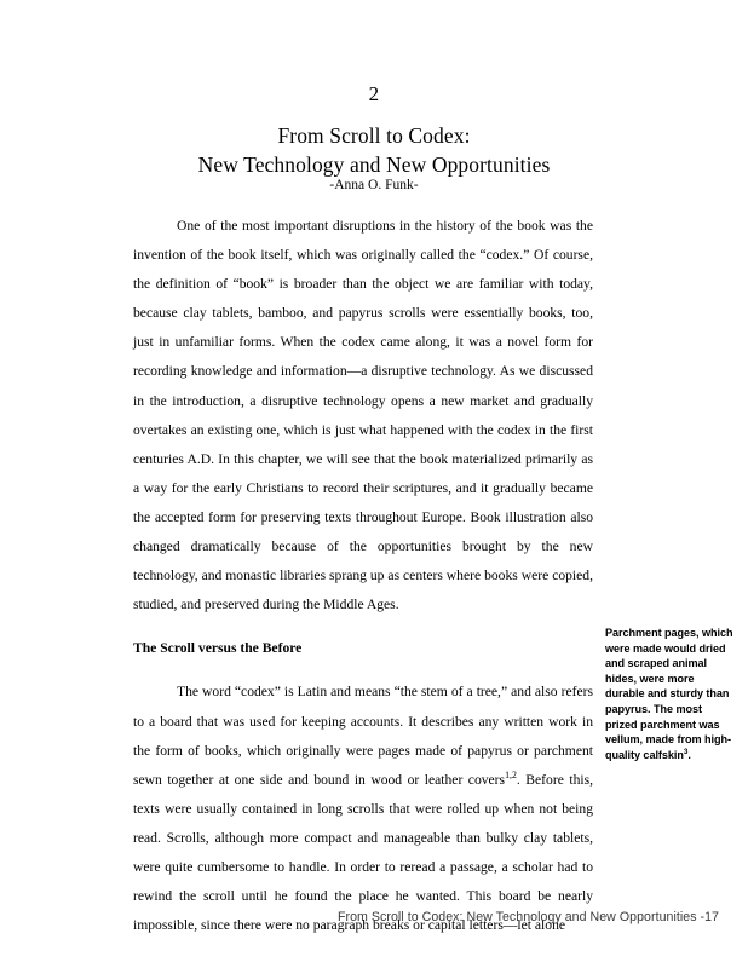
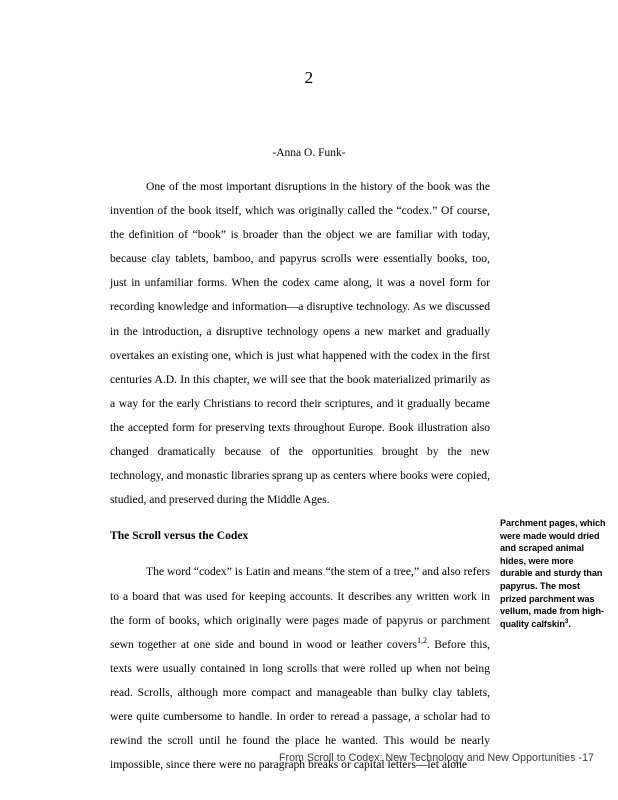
  2
- From Scroll to Codex:
- New Technology and New Opportunities
  -Anna O. Funk-
  One of the most important disruptions in the history of the book was the invention of the book itself, which was originally called the “codex.” Of course, the definition of “book” is broader than the object we are familiar with today, because clay tablets, bamboo, and papyrus scrolls were essentially books, too, just in unfamiliar forms. When the codex came along, it was a novel form for recording knowledge and information—a disruptive technology. As we discussed in the introduction, a disruptive technology opens a new market and gradually overtakes an existing one, which is just what happened with the codex in the first centuries A.D. In this chapter, we will see that the book materialized primarily as a way for the early Christians to record their scriptures, and it gradually became the accepted form for preserving texts throughout Europe. Book illustration also changed dramatically because of the opportunities brought by the new technology, and monastic libraries sprang up as centers where books were copied, studied, and preserved during the Middle Ages.
- The Scroll versus the Before
+ The Scroll versus the Codex
- The word “codex” is Latin and means “the stem of a tree,” and also refers to a board that was used for keeping accounts. It describes any written work in the form of books, which originally were pages made of papyrus or parchment sewn together at one side and bound in wood or leather covers1,2. Before this, texts were usually contained in long scrolls that were rolled up when not being read. Scrolls, although more compact and manageable than bulky clay tablets, were quite cumbersome to handle. In order to reread a passage, a scholar had to rewind the scroll until he found the place he wanted. This board be nearly impossible, since there were no paragraph breaks or capital letters—let alone
+ The word “codex” is Latin and means “the stem of a tree,” and also refers to a board that was used for keeping accounts. It describes any written work in the form of books, which originally were pages made of papyrus or parchment sewn together at one side and bound in wood or leather covers1,2. Before this, texts were usually contained in long scrolls that were rolled up when not being read. Scrolls, although more compact and manageable than bulky clay tablets, were quite cumbersome to handle. In order to reread a passage, a scholar had to rewind the scroll until he found the place he wanted. This would be nearly impossible, since there were no paragraph breaks or capital letters—let alone
  Parchment pages, which were made would dried and scraped animal hides, were more durable and sturdy than papyrus. The most prized parchment was vellum, made from high-quality calfskin .
  From Scroll to Codex: New Technology and New Opportunities -17
